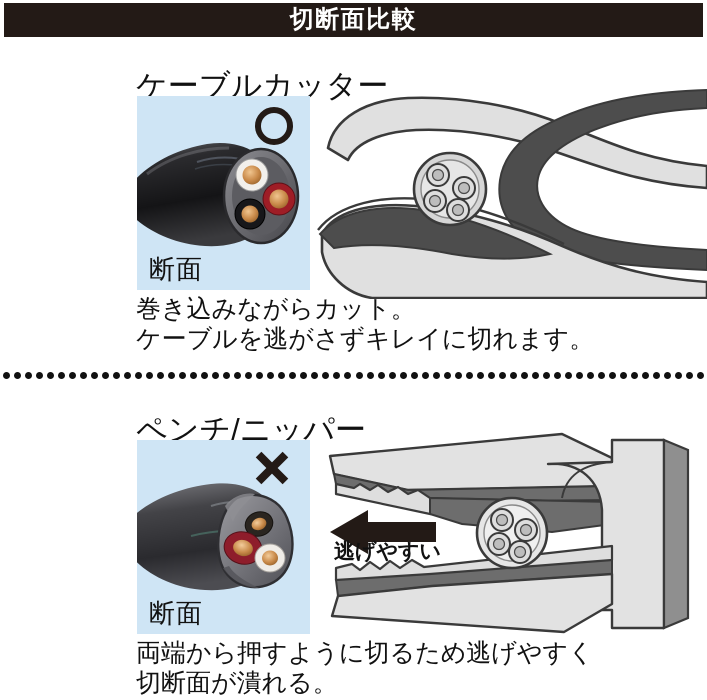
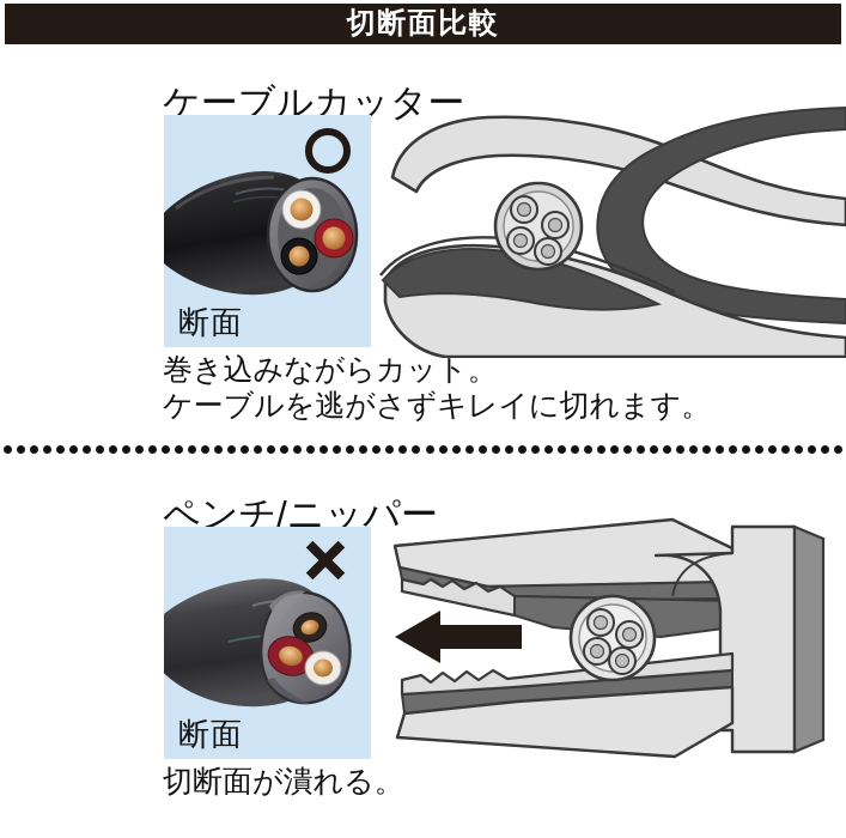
  切断面比較
  ケーブルカッター
  断面
  巻き込みながらカット。
  ケーブルを逃がさずキレイに切れます。
  ペンチ/ニッパー
  断面
- 逃げやすい
- 両端から押すように切るため逃げやすく
  切断面が潰れる。
